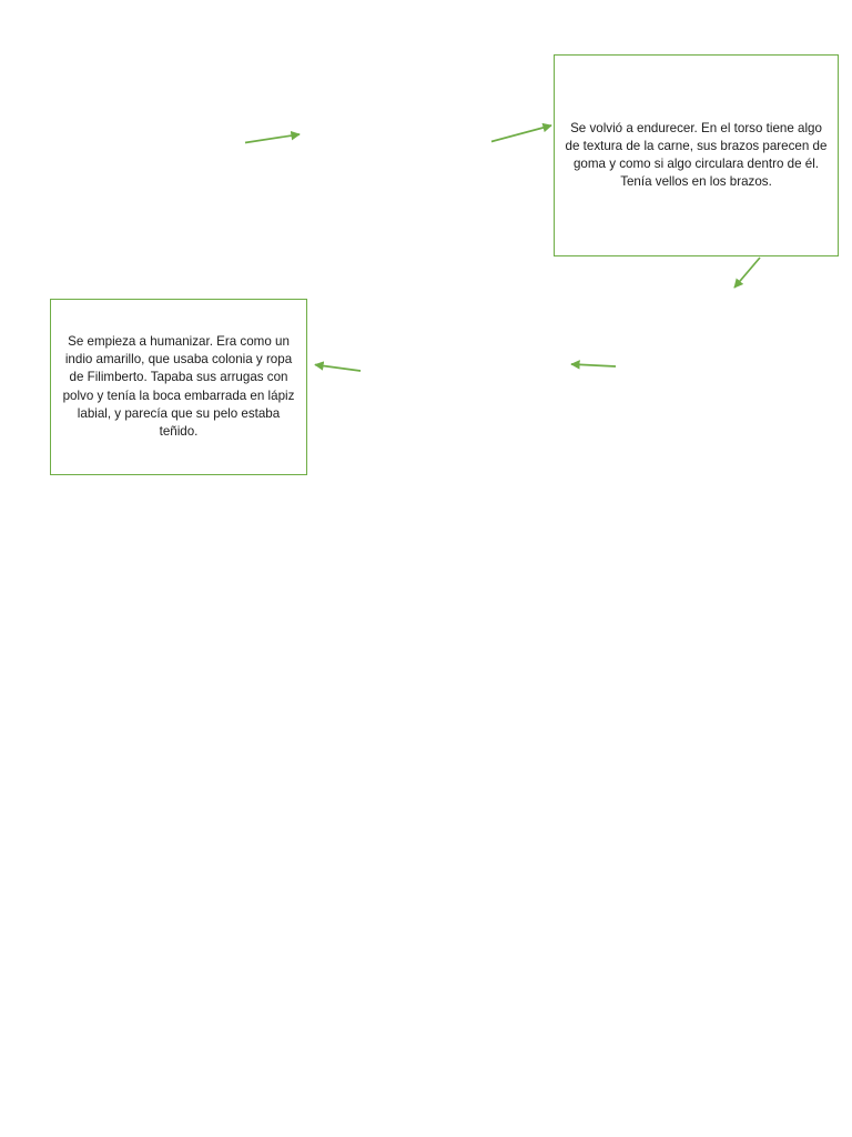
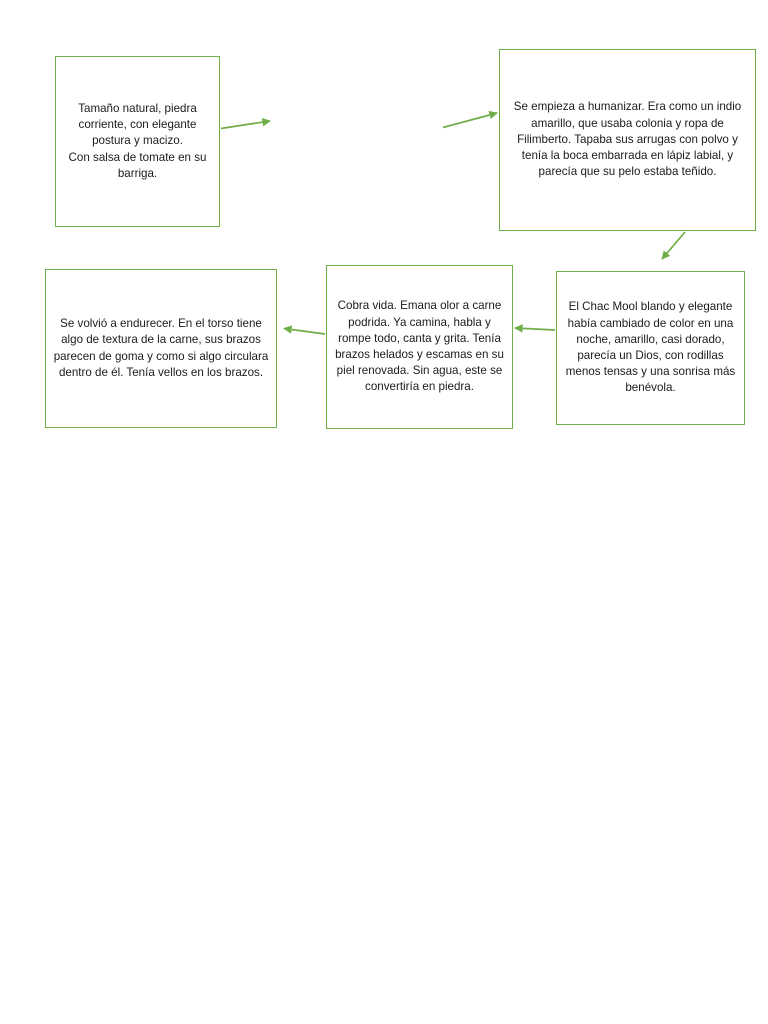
+ Tamaño natural, piedra corriente, con elegante postura y macizo.
+ Con salsa de tomate en su barriga.
- Se volvió a endurecer. En el torso tiene algo de textura de la carne, sus brazos parecen de goma y como si algo circulara dentro de él. Tenía vellos en los brazos.
+ Se empieza a humanizar. Era como un indio amarillo, que usaba colonia y ropa de Filimberto. Tapaba sus arrugas con polvo y tenía la boca embarrada en lápiz labial, y parecía que su pelo estaba teñido.
+ El Chac Mool blando y elegante había cambiado de color en una noche, amarillo, casi dorado, parecía un Dios, con rodillas menos tensas y una sonrisa más benévola.
+ Cobra vida. Emana olor a carne podrida. Ya camina, habla y rompe todo, canta y grita. Tenía brazos helados y escamas en su piel renovada. Sin agua, este se convertiría en piedra.
- Se empieza a humanizar. Era como un indio amarillo, que usaba colonia y ropa de Filimberto. Tapaba sus arrugas con polvo y tenía la boca embarrada en lápiz labial, y parecía que su pelo estaba teñido.
+ Se volvió a endurecer. En el torso tiene algo de textura de la carne, sus brazos parecen de goma y como si algo circulara dentro de él. Tenía vellos en los brazos.
